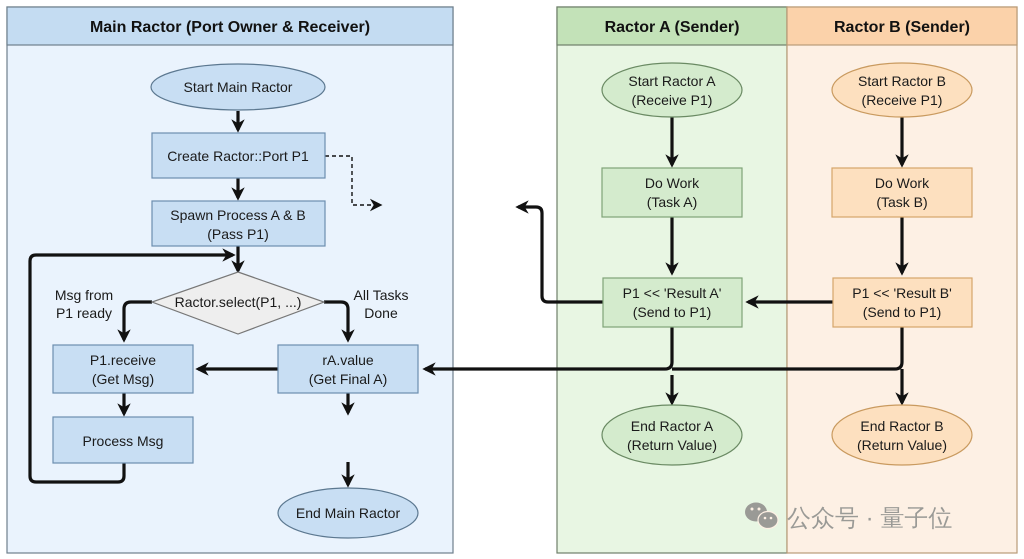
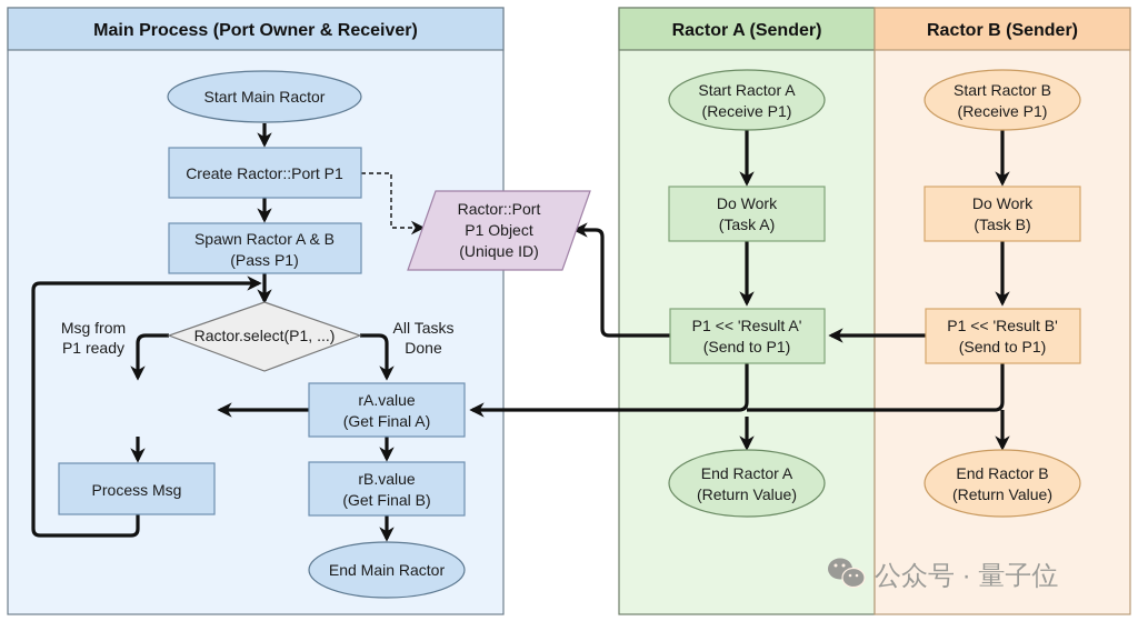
- Main Ractor (Port Owner & Receiver)
+ Main Process (Port Owner & Receiver)
  Ractor A (Sender)
  Ractor B (Sender)
  Start Main Ractor
  Create Ractor::Port P1
- Spawn Process A & B
+ Spawn Ractor A & B
  (Pass P1)
  Ractor.select(P1, ...)
  Msg from
  P1 ready
  All Tasks
  Done
- P1.receive
- (Get Msg)
  Process Msg
  rA.value
  (Get Final A)
+ rB.value
+ (Get Final B)
  End Main Ractor
+ Ractor::Port
+ P1 Object
+ (Unique ID)
  Start Ractor A
  (Receive P1)
  Do Work
  (Task A)
  P1 << 'Result A'
  (Send to P1)
  End Ractor A
  (Return Value)
  Start Ractor B
  (Receive P1)
  Do Work
  (Task B)
  P1 << 'Result B'
  (Send to P1)
  End Ractor B
  (Return Value)
  公众号 · 量子位
